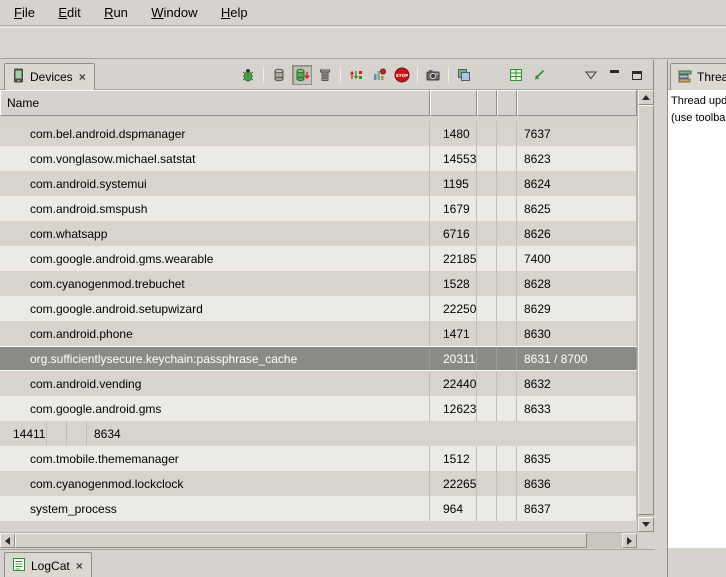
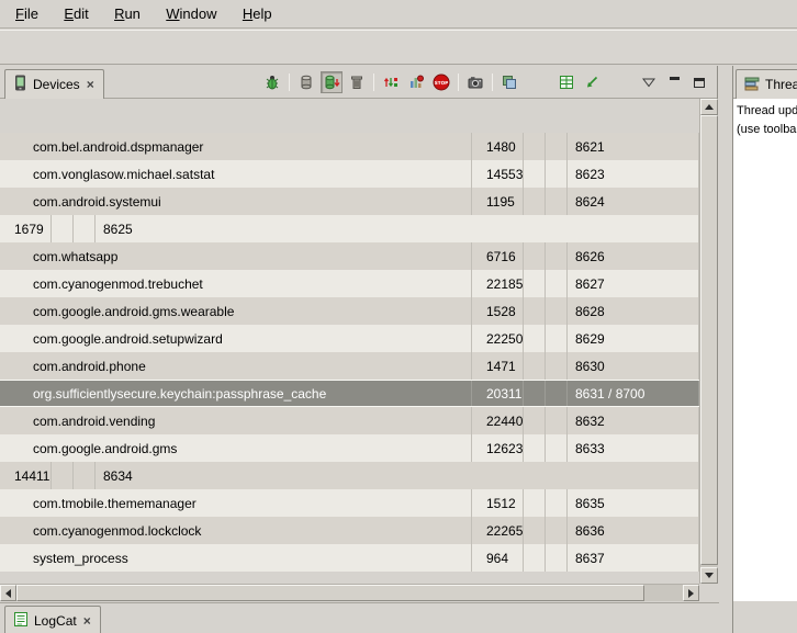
  File Edit Run Window Help
  Devices
  ×
- Name
  com.bel.android.dspmanager
  1480
- 7637
+ 8621
  com.vonglasow.michael.satstat
  14553
  8623
  com.android.systemui
  1195
  8624
- com.android.smspush
  1679
  8625
  com.whatsapp
  6716
  8626
- com.google.android.gms.wearable
+ com.cyanogenmod.trebuchet
  22185
- 7400
+ 8627
- com.cyanogenmod.trebuchet
+ com.google.android.gms.wearable
  1528
  8628
  com.google.android.setupwizard
  22250
  8629
  com.android.phone
  1471
  8630
  org.sufficientlysecure.keychain:passphrase_cache
  20311
  8631 / 8700
  com.android.vending
  22440
  8632
  com.google.android.gms
  12623
  8633
  14411
  8634
  com.tmobile.thememanager
  1512
  8635
  com.cyanogenmod.lockclock
  22265
  8636
  system_process
  964
  8637
  Threa
  LogCat
  ×
